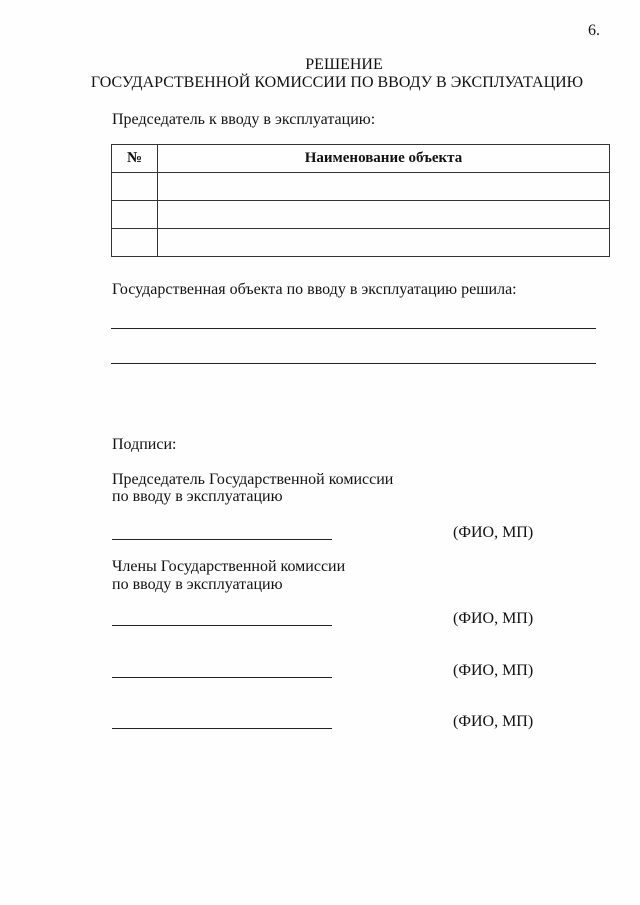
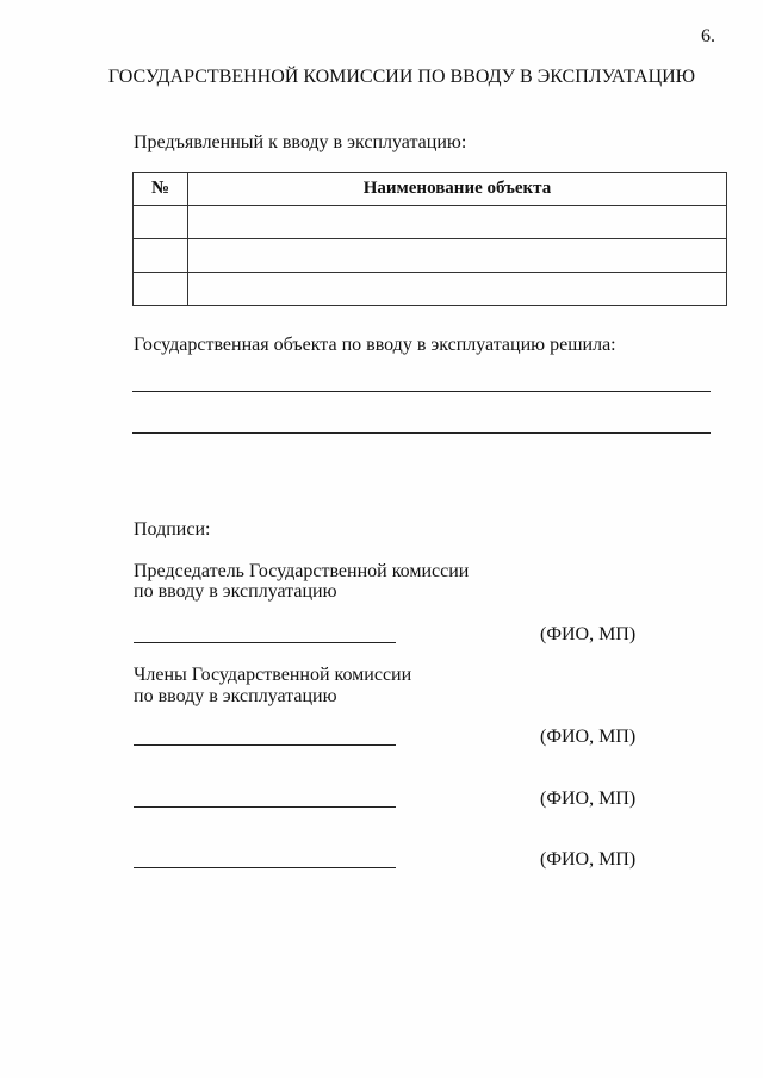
  6.
- РЕШЕНИЕ
  ГОСУДАРСТВЕННОЙ КОМИССИИ ПО ВВОДУ В ЭКСПЛУАТАЦИЮ
- Председатель к вводу в эксплуатацию:
+ Предъявленный к вводу в эксплуатацию:
  №	Наименование объекта
  Государственная объекта по вводу в эксплуатацию решила:
  Подписи:
  Председатель Государственной комиссии
  по вводу в эксплуатацию
  (ФИО, МП)
  Члены Государственной комиссии
  по вводу в эксплуатацию
  (ФИО, МП)
  (ФИО, МП)
  (ФИО, МП)
